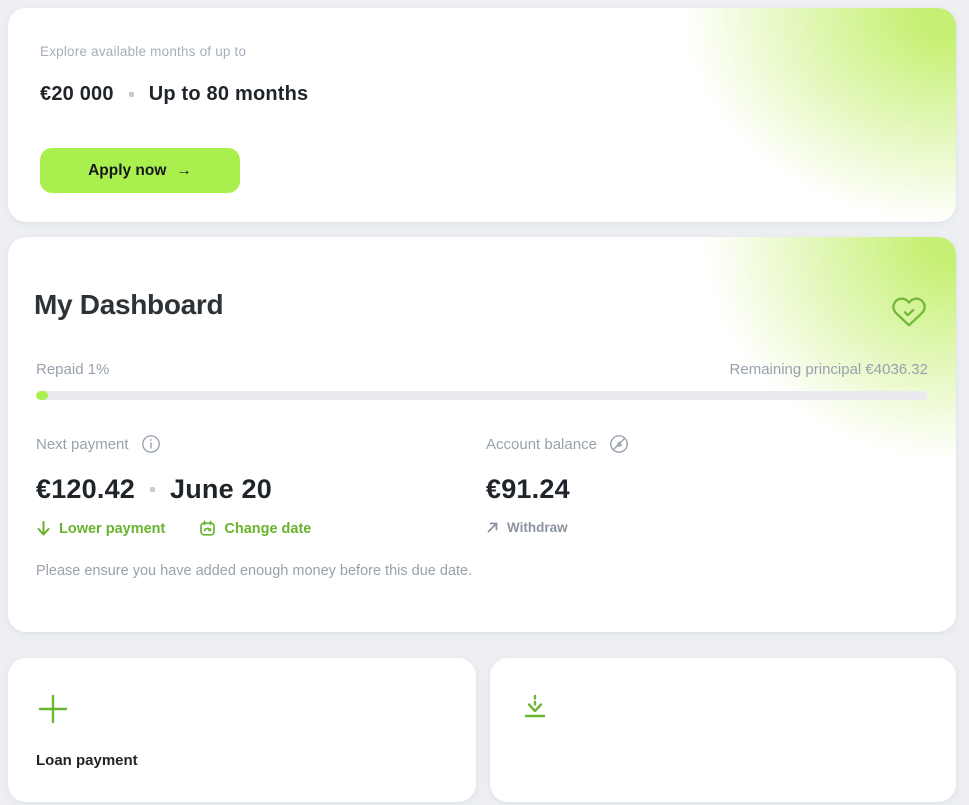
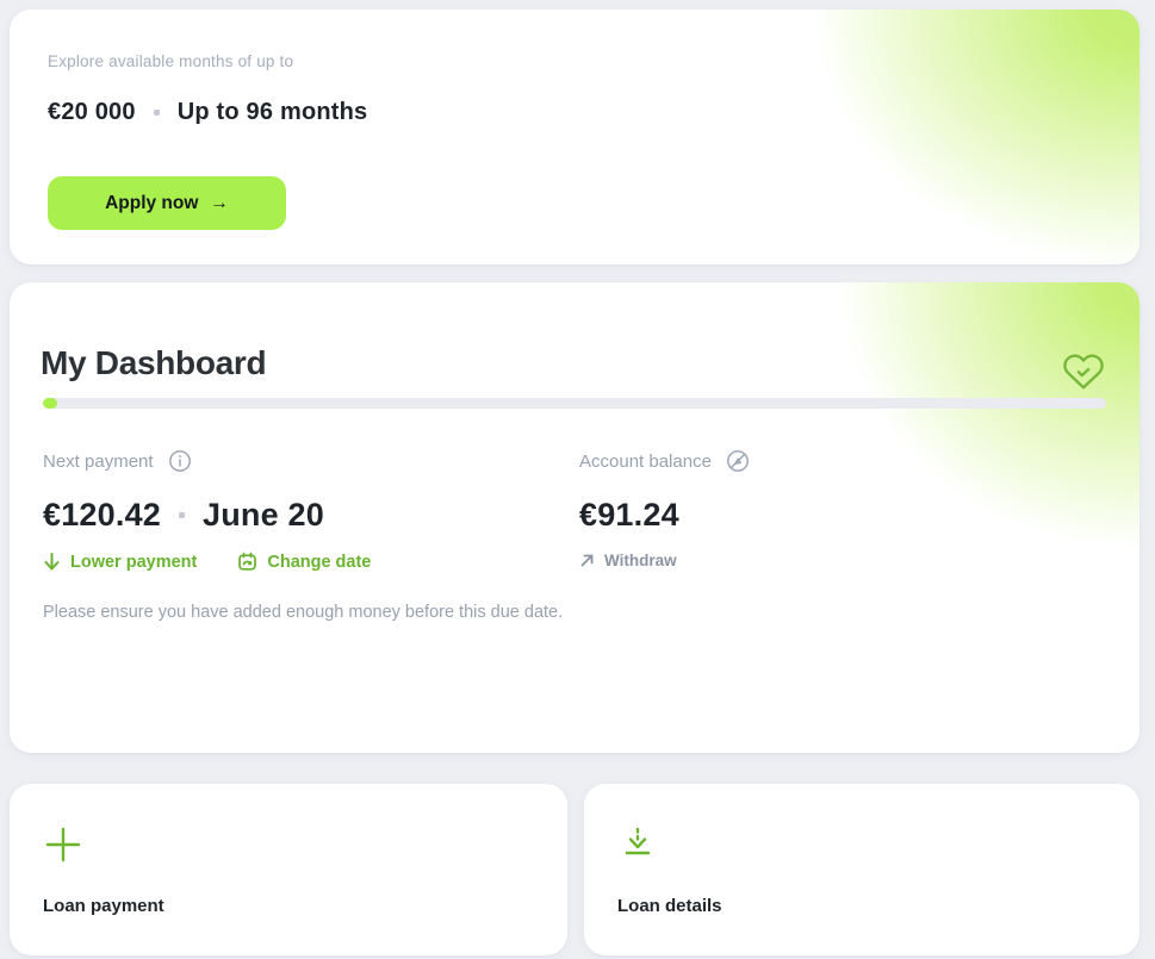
  Explore available months of up to
  €20 000
- Up to 80 months
+ Up to 96 months
  Apply now
  →
  My Dashboard
- Repaid 1%
- Remaining principal €4036.32
  Next payment
  €120.42
  June 20
  Lower payment
  Change date
  Account balance
  €91.24
  Withdraw
  Please ensure you have added enough money before this due date.
  Loan payment
+ Loan details
